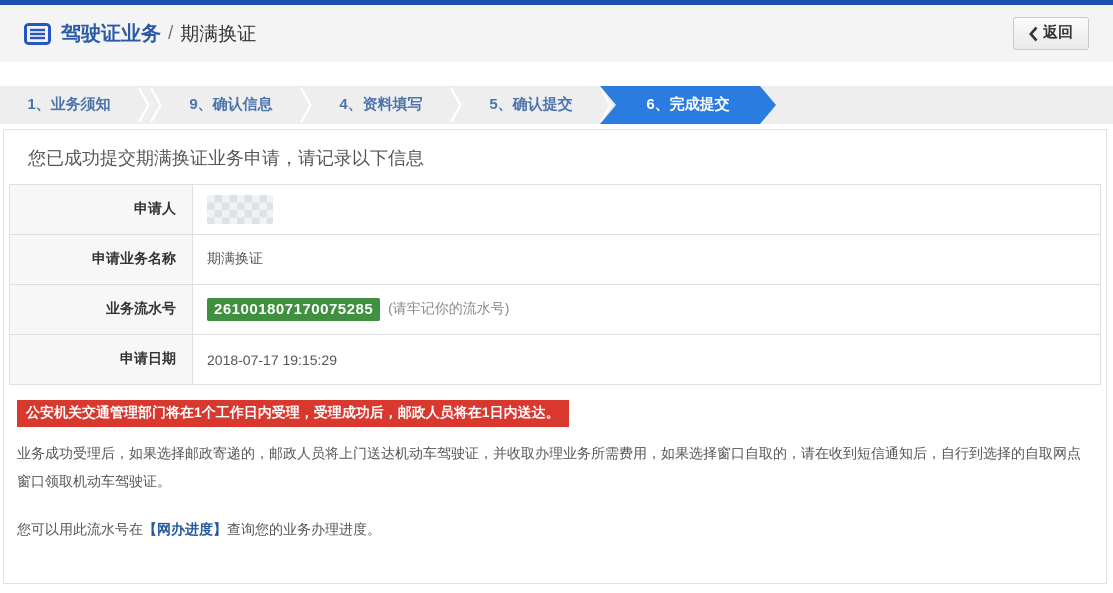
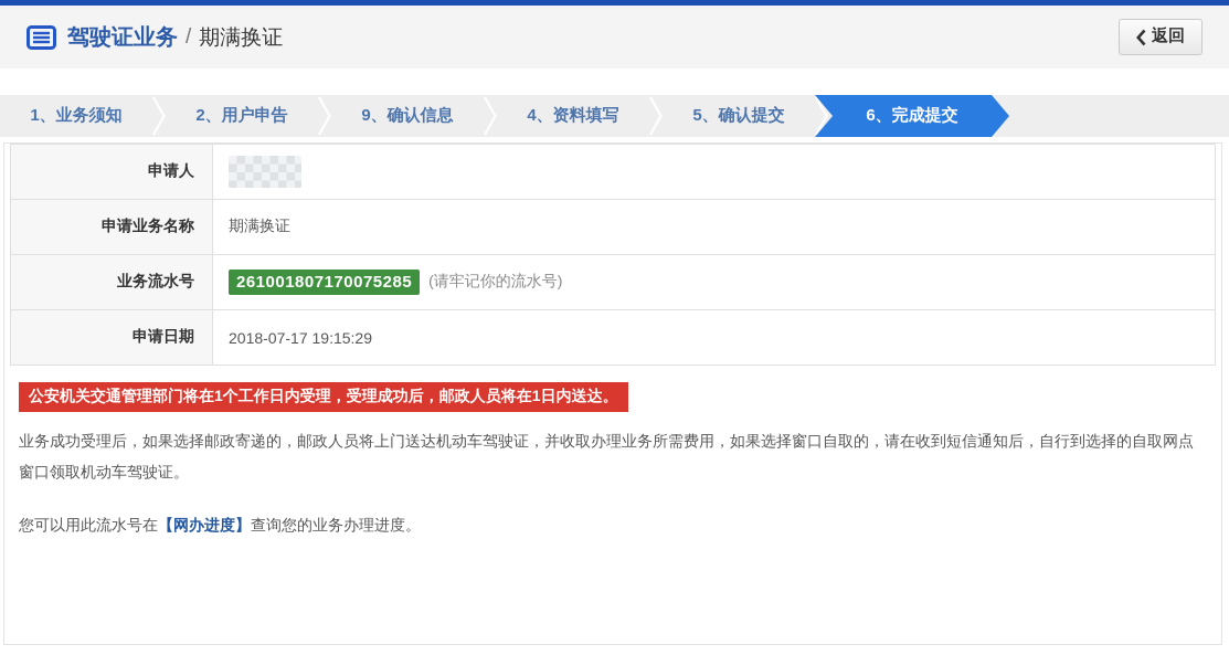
  驾驶证业务
  /
  期满换证
  返回
  1、业务须知
+ 2、用户申告
  9、确认信息
  4、资料填写
  5、确认提交
  6、完成提交
- 您已成功提交期满换证业务申请，请记录以下信息
  申请人
  申请业务名称	期满换证
  业务流水号	261001807170075285 (请牢记你的流水号)
  申请日期	2018-07-17 19:15:29
  公安机关交通管理部门将在1个工作日内受理，受理成功后，邮政人员将在1日内送达。
  业务成功受理后，如果选择邮政寄递的，邮政人员将上门送达机动车驾驶证，并收取办理业务所需费用，如果选择窗口自取的，请在收到短信通知后，自行到选择的自取网点窗口领取机动车驾驶证。
  您可以用此流水号在【网办进度】查询您的业务办理进度。
